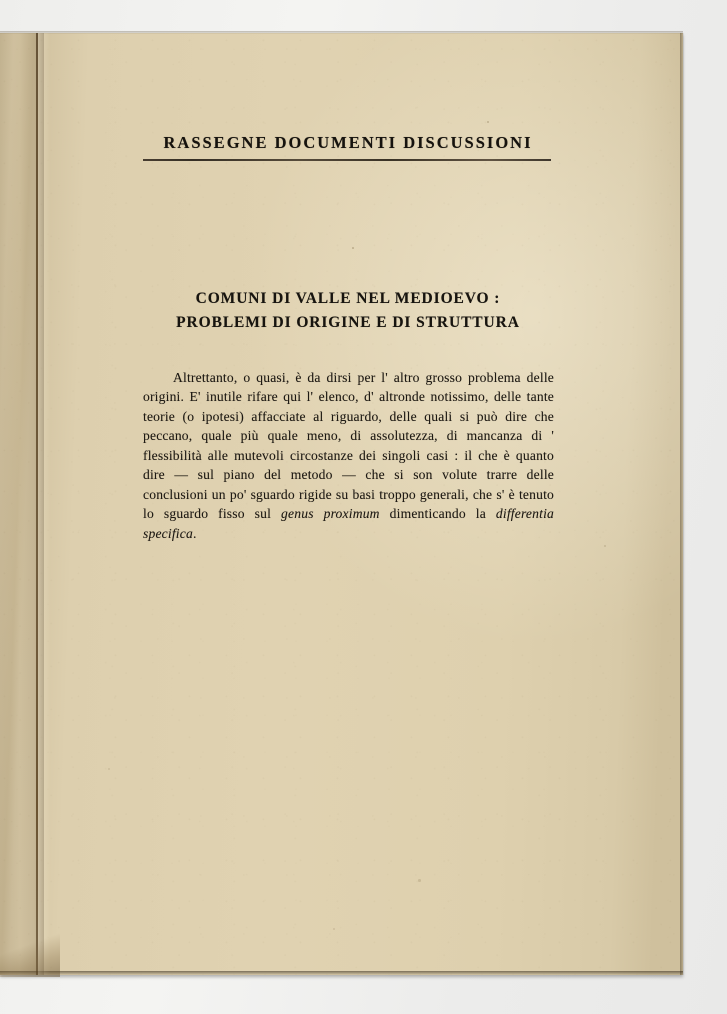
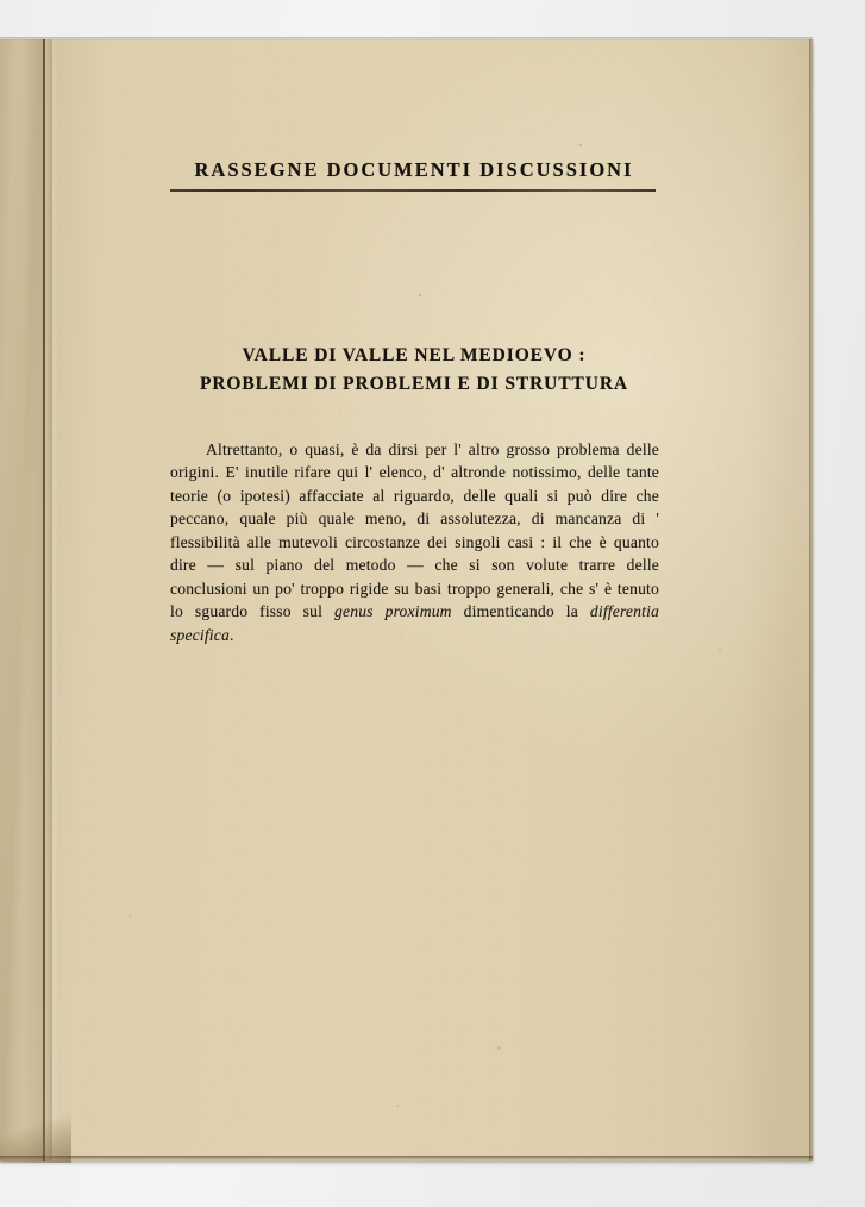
  RASSEGNE DOCUMENTI DISCUSSIONI
- COMUNI DI VALLE NEL MEDIOEVO :
+ VALLE DI VALLE NEL MEDIOEVO :
- PROBLEMI DI ORIGINE E DI STRUTTURA
+ PROBLEMI DI PROBLEMI E DI STRUTTURA
- Altrettanto, o quasi, è da dirsi per l' altro grosso problema delle origini. E' inutile rifare qui l' elenco, d' altronde notissimo, delle tante teorie (o ipotesi) affacciate al riguardo, delle quali si può dire che peccano, quale più quale meno, di assolutezza, di mancanza di ' flessibilità alle mutevoli circostanze dei singoli casi : il che è quanto dire — sul piano del metodo — che si son volute trarre delle conclusioni un po' sguardo rigide su basi troppo generali, che s' è tenuto lo sguardo fisso sul genus proximum dimenticando la differentia specifica.
+ Altrettanto, o quasi, è da dirsi per l' altro grosso problema delle origini. E' inutile rifare qui l' elenco, d' altronde notissimo, delle tante teorie (o ipotesi) affacciate al riguardo, delle quali si può dire che peccano, quale più quale meno, di assolutezza, di mancanza di ' flessibilità alle mutevoli circostanze dei singoli casi : il che è quanto dire — sul piano del metodo — che si son volute trarre delle conclusioni un po' troppo rigide su basi troppo generali, che s' è tenuto lo sguardo fisso sul genus proximum dimenticando la differentia specifica.
